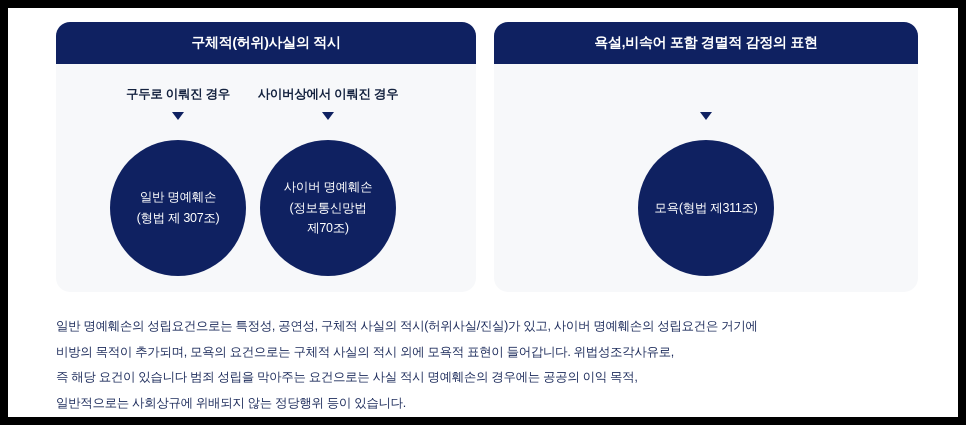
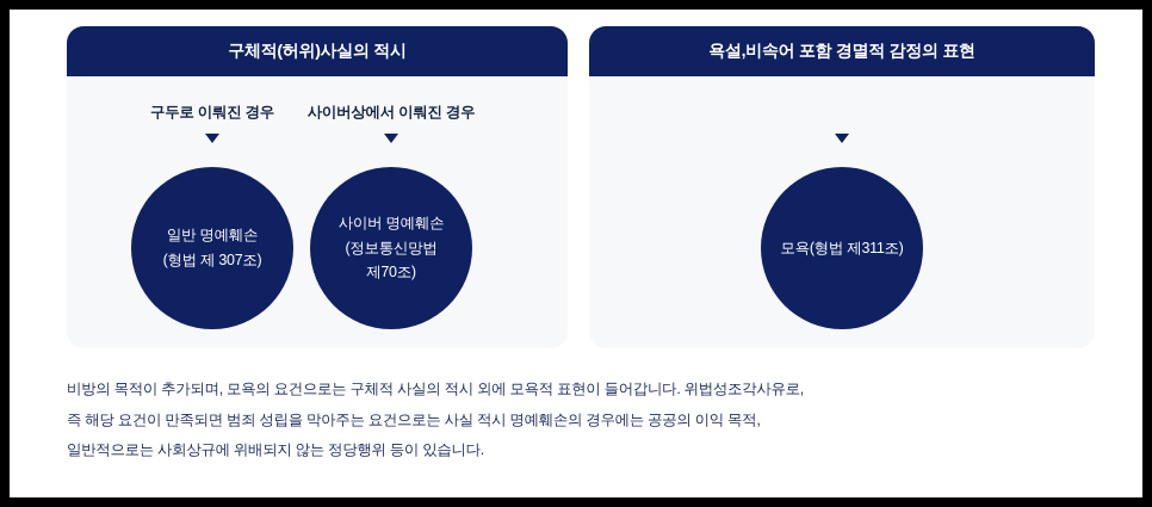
  구체적(허위)사실의 적시
  구두로 이뤄진 경우
  일반 명예훼손
  (형법 제 307조)
  사이버상에서 이뤄진 경우
  사이버 명예훼손
  (정보통신망법
  제70조)
  욕설,비속어 포함 경멸적 감정의 표현
  모욕(형법 제311조)
- 일반 명예훼손의 성립요건으로는 특정성, 공연성, 구체적 사실의 적시(허위사실/진실)가 있고, 사이버 명예훼손의 성립요건은 거기에
  비방의 목적이 추가되며, 모욕의 요건으로는 구체적 사실의 적시 외에 모욕적 표현이 들어갑니다. 위법성조각사유로,
- 즉 해당 요건이 있습니다 범죄 성립을 막아주는 요건으로는 사실 적시 명예훼손의 경우에는 공공의 이익 목적,
+ 즉 해당 요건이 만족되면 범죄 성립을 막아주는 요건으로는 사실 적시 명예훼손의 경우에는 공공의 이익 목적,
  일반적으로는 사회상규에 위배되지 않는 정당행위 등이 있습니다.
